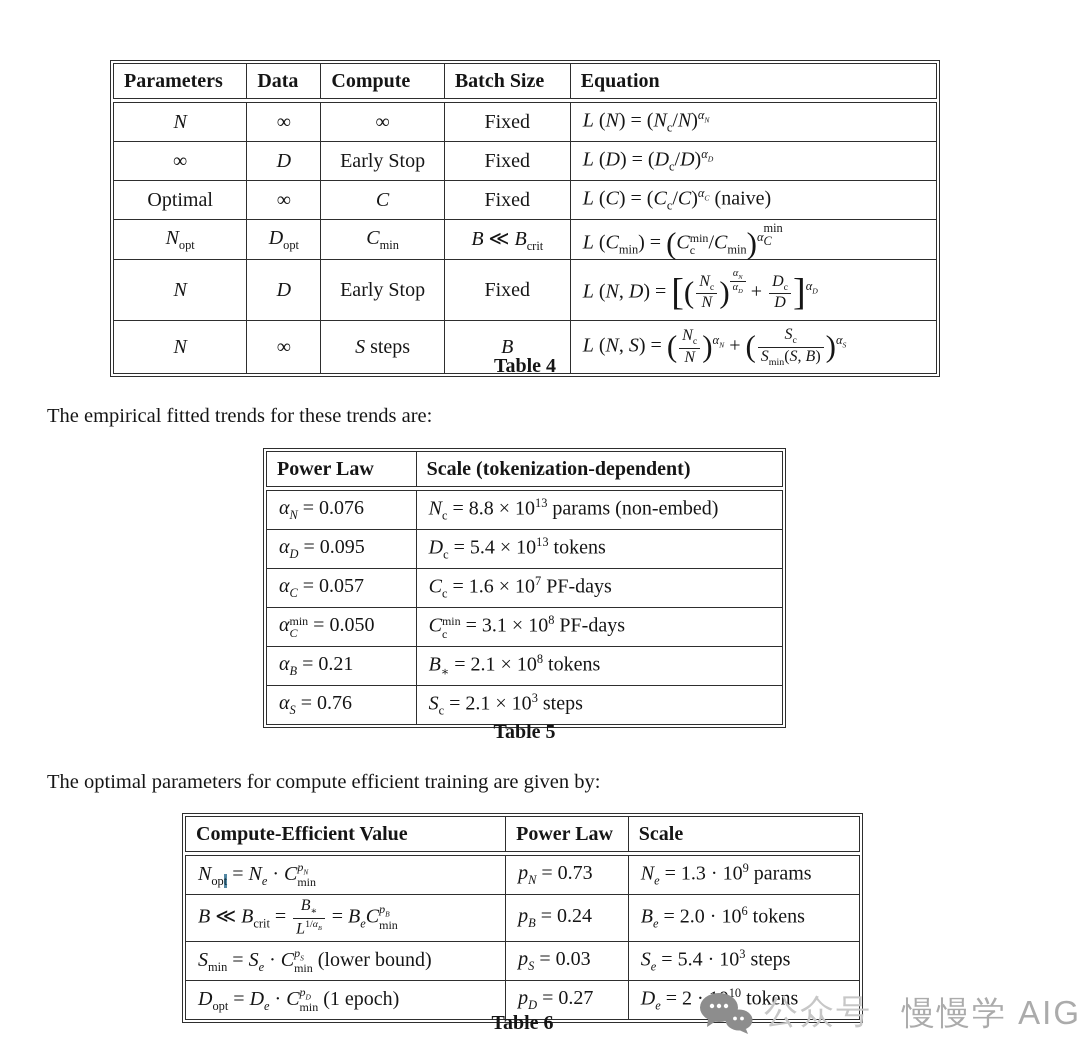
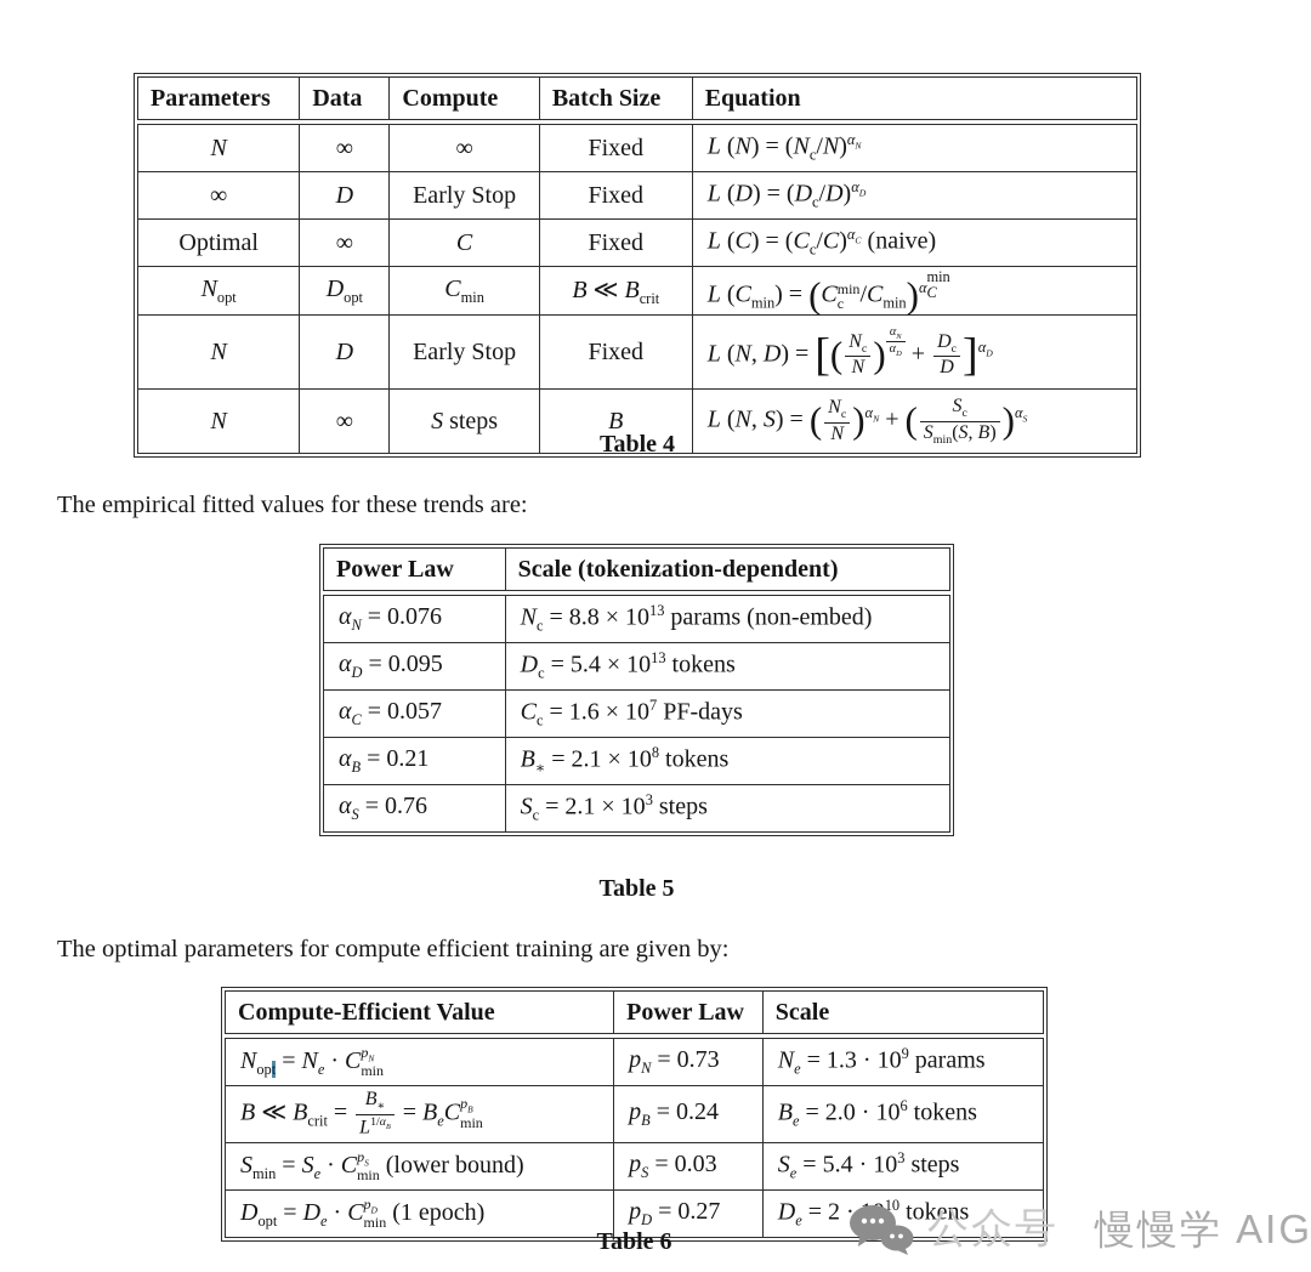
  Parameters	Data	Compute	Batch Size	Equation
  N	∞	∞	Fixed	L (N) = (Nc/N)αN
  ∞	D	Early Stop	Fixed	L (D) = (Dc/D)αD
  Optimal	∞	C	Fixed	L (C) = (Cc/C)αC (naive)
  Nopt	Dopt	Cmin	B ≪ Bcrit	L (Cmin) = (Cminc/Cmin)αminC
  N	D	Early Stop	Fixed	L (N, D) = [( NcN)αα + DcD]αD
  N	∞	S steps	B	L (N, S) = ( NcN)αN + ( ScSmin(S, B))αS
  Table 4
- The empirical fitted trends for these trends are:
+ The empirical fitted values for these trends are:
  Power Law	Scale (tokenization-dependent)
  αN = 0.076	Nc = 8.8 × 1013 params (non-embed)
  αD = 0.095	Dc = 5.4 × 1013 tokens
  αC = 0.057	Cc = 1.6 × 107 PF-days
- αminC = 0.050	Cminc = 3.1 × 108 PF-days
  αB = 0.21	B∗ = 2.1 × 108 tokens
  αS = 0.76	Sc = 2.1 × 103 steps
  Table 5
  The optimal parameters for compute efficient training are given by:
  Compute-Efficient Value	Power Law	Scale
  Nopt = Ne · CpNmin	pN = 0.73	Ne = 1.3 · 109 params
  B ≪ Bcrit = B∗L1/α = BeCpBmin	pB = 0.24	Be = 2.0 · 106 tokens
  Smin = Se · CpSmin (lower bound)	pS = 0.03	Se = 5.4 · 103 steps
  Dopt = De · CpDmin (1 epoch)	pD = 0.27	De = 2 · 10 tokens
  Table 6
  公众号
  慢慢学 AIG
